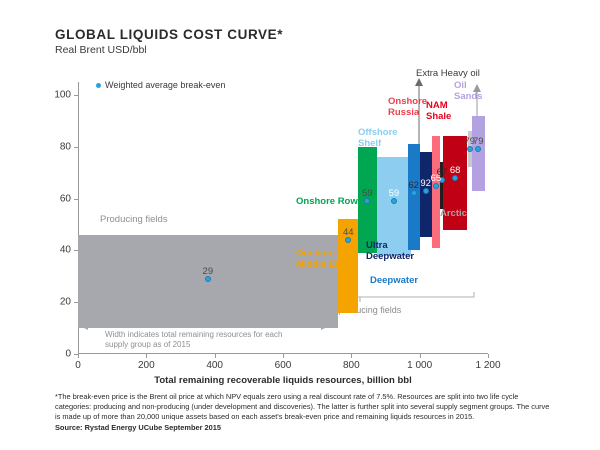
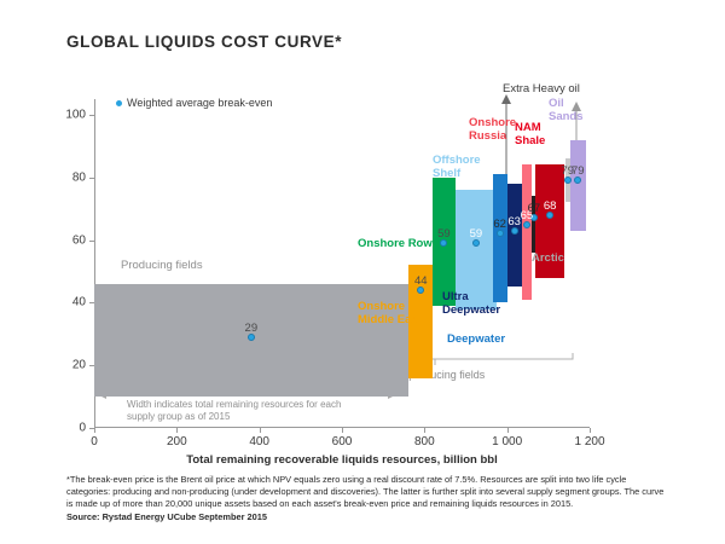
  GLOBAL LIQUIDS COST CURVE*
- Real Brent USD/bbl
  Weighted average break-even
  0
  20
  40
  60
  80
  100
  0
  200
  400
  600
  800
  1 000
  1 200
  29
  44
  59
  59
  62
- 92
+ 63
  65
  67
  68
  79
  79
  Total remaining recoverable liquids resources, billion bbl
  Onshore
  Middle East
  Onshore Row
  Offshore
  Shelf
  Deepwater
  Ultra
  Deepwater
  Onshore
  Russia
  NAM
  Shale
  Arctic
  Oil Sands
  Producing fields
  Width indicates total remaining resources for each
  supply group as of 2015
  Extra Heavy oil
  *The break-even price is the Brent oil price at which NPV equals zero using a real discount rate of 7.5%. Resources are split into two life cycle categories: producing and non-producing (under development and discoveries). The latter is further split into several supply segment groups. The curve is made up of more than 20,000 unique assets based on each asset's break-even price and remaining liquids resources in 2015.
  Source: Rystad Energy UCube September 2015
